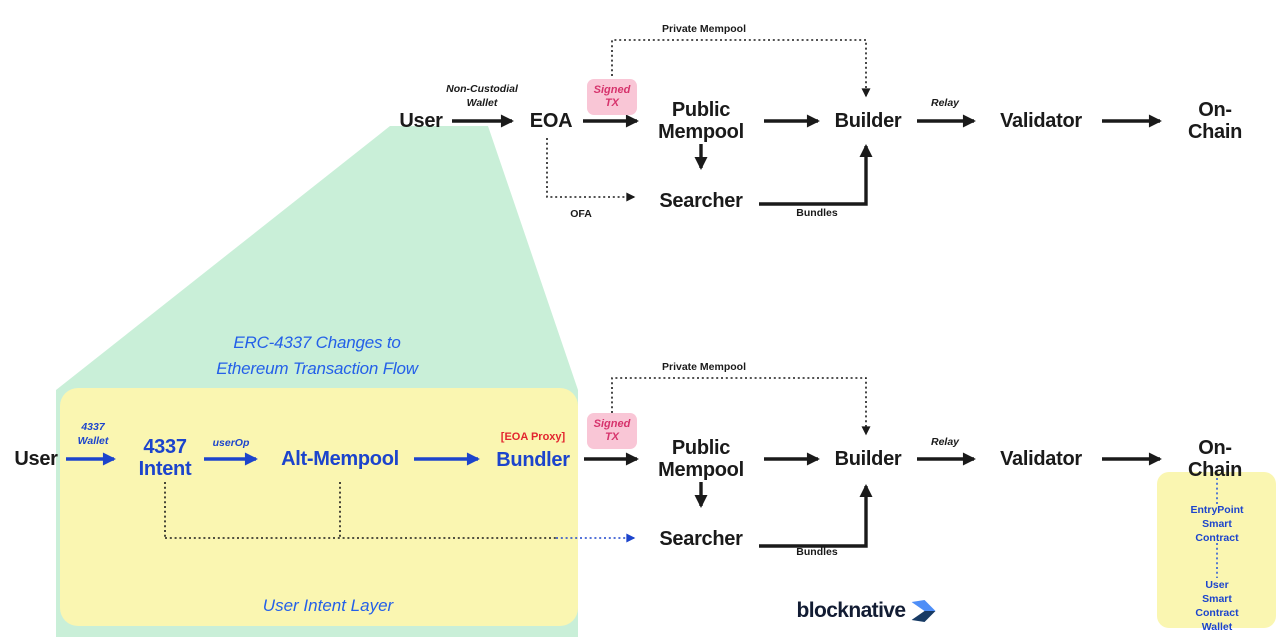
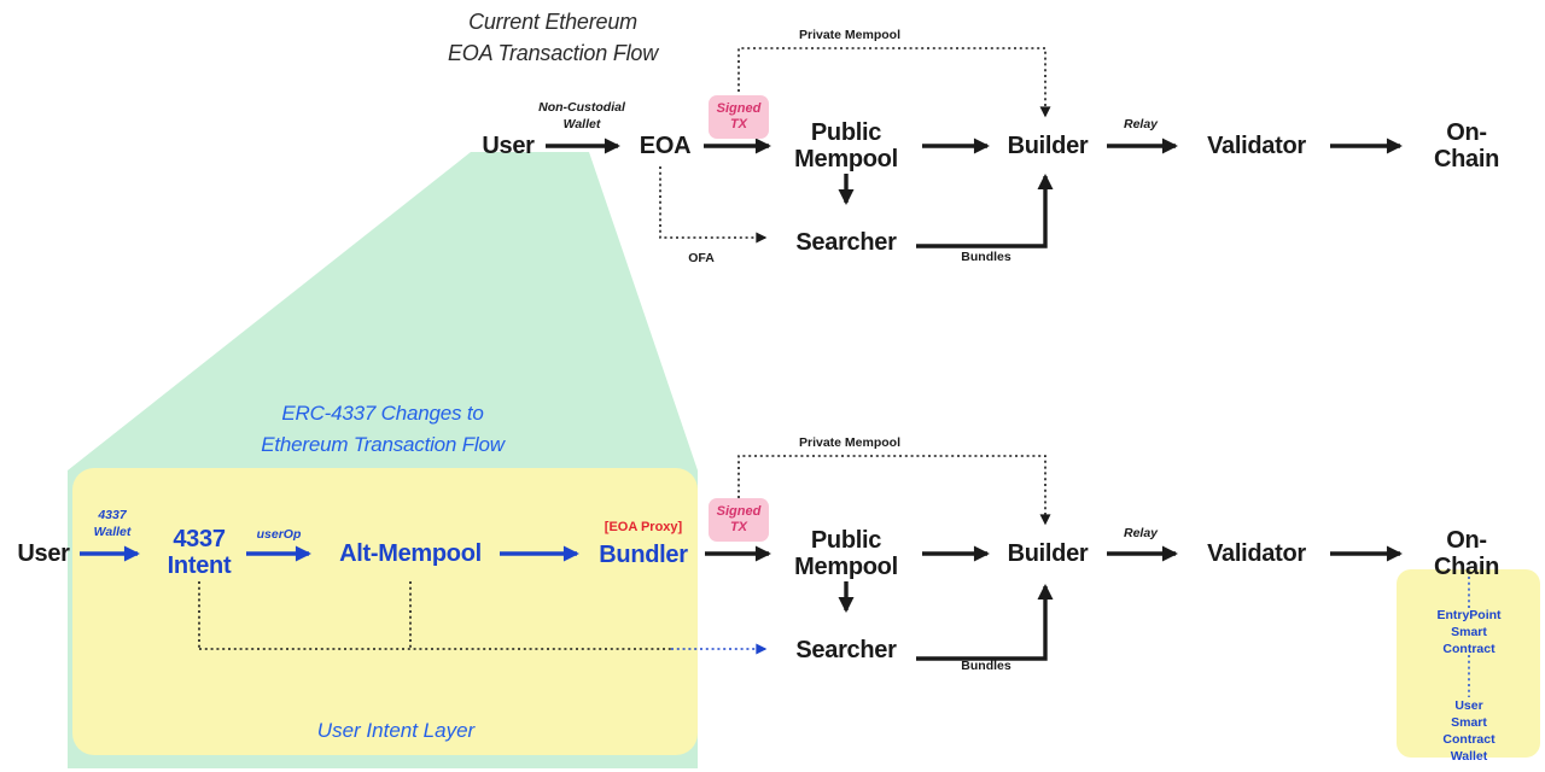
+ Current Ethereum
+ EOA Transaction Flow
  User
  Non-Custodial
  Wallet
  EOA
  Signed
  TX
  Private Mempool
  Public
  Mempool
  Searcher
  OFA
  Builder
  Bundles
  Relay
  Validator
  On-Chain
  ERC-4337 Changes to
  Ethereum Transaction Flow
  User
  4337
  Wallet
  4337
  Intent
  userOp
  Alt-Mempool
  [EOA Proxy]
  Bundler
  Signed
  TX
  Private Mempool
  Public
  Mempool
  Searcher
  Builder
  Bundles
  Relay
  Validator
  On-Chain
  User Intent Layer
  EntryPoint
  Smart Contract
  User
  Smart Contract
  Wallet
- blocknative
